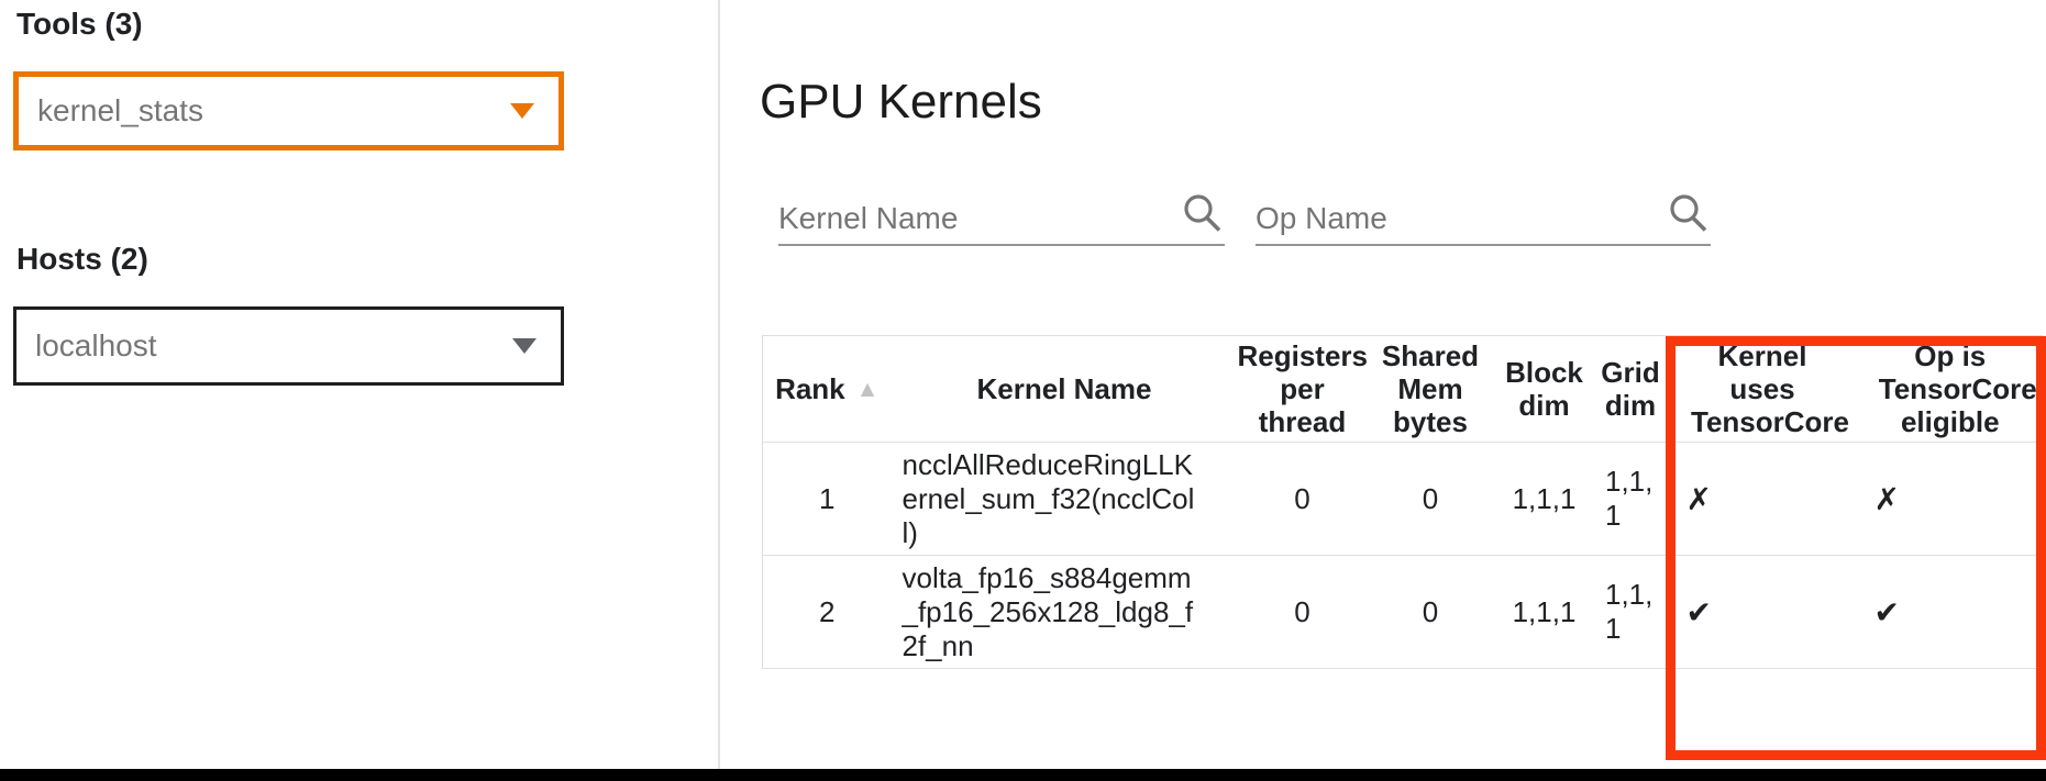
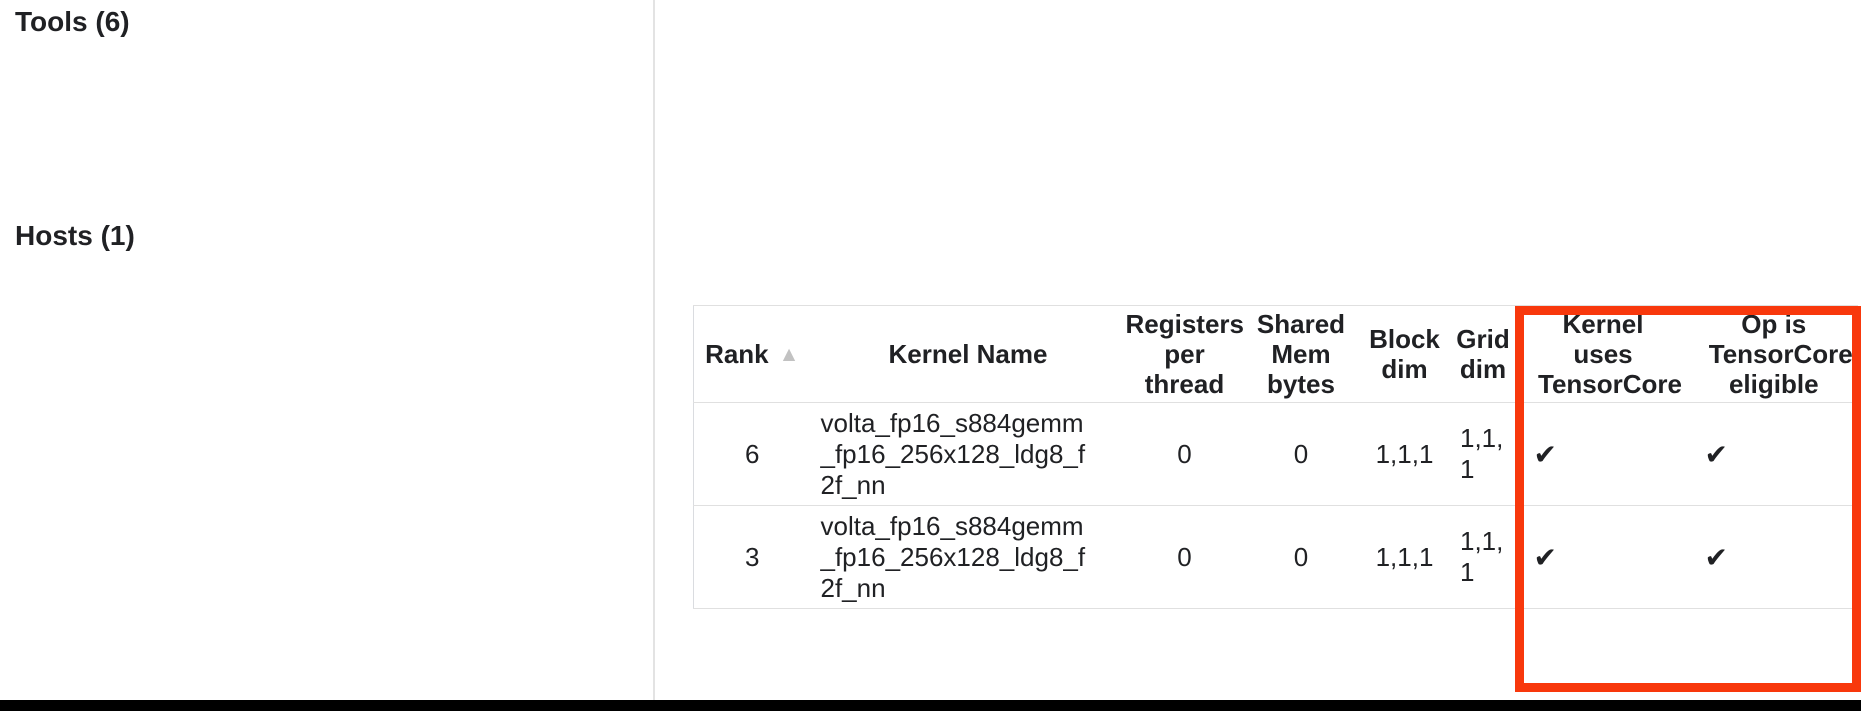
- Tools (3)
+ Tools (6)
- kernel_stats
- Hosts (2)
+ Hosts (1)
- localhost
- GPU Kernels
- Kernel Name
- Op Name
  Rank ▲	Kernel Name	Registers per thread	Shared Mem bytes	Block dim	Grid dim	Kernel uses TensorCor	Op is TensorCor eligible
- 1	ncclAllReduceRingLLKernel_sum_f32(ncclColl)	0	0	1,1,1	1,1,1	✗	✗
- 2	volta_fp16_s884gemm_fp16_256x128_ldg8_f2f_nn	0	0	1,1,1	1,1,1	✔	✔
+ 6	volta_fp16_s884gemm_fp16_256x128_ldg8_f2f_nn	0	0	1,1,1	1,1,1	✔	✔
+ 3	volta_fp16_s884gemm_fp16_256x128_ldg8_f2f_nn	0	0	1,1,1	1,1,1	✔	✔
